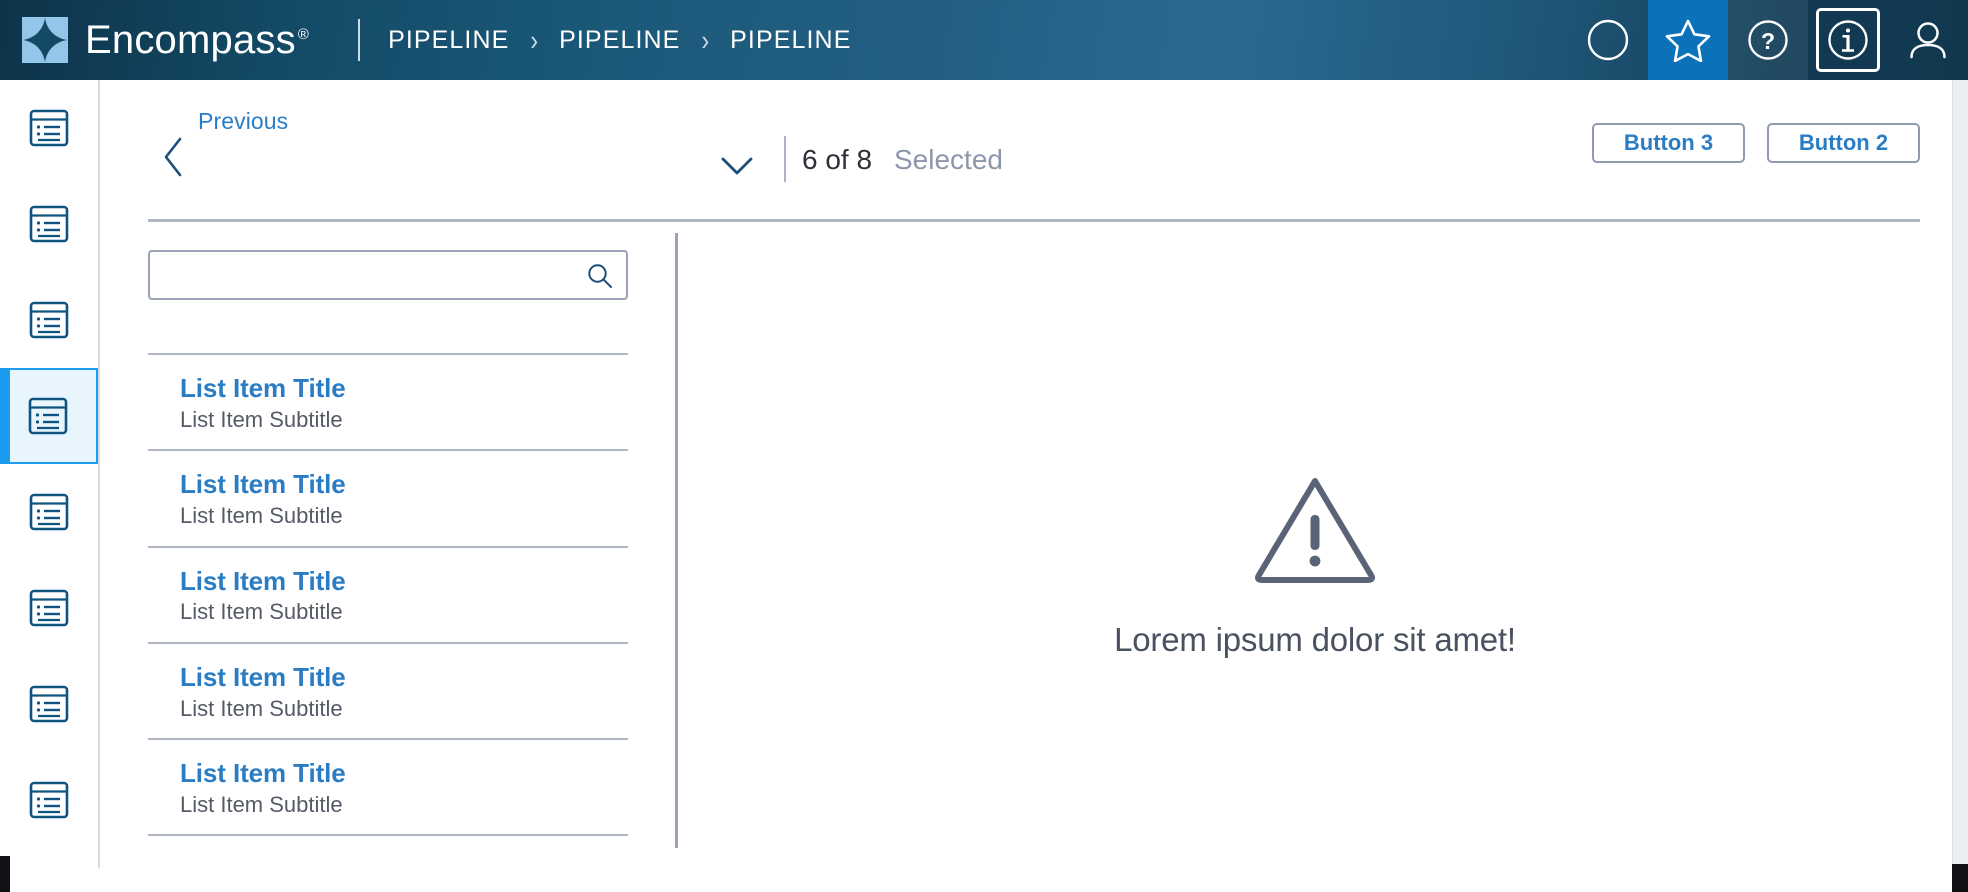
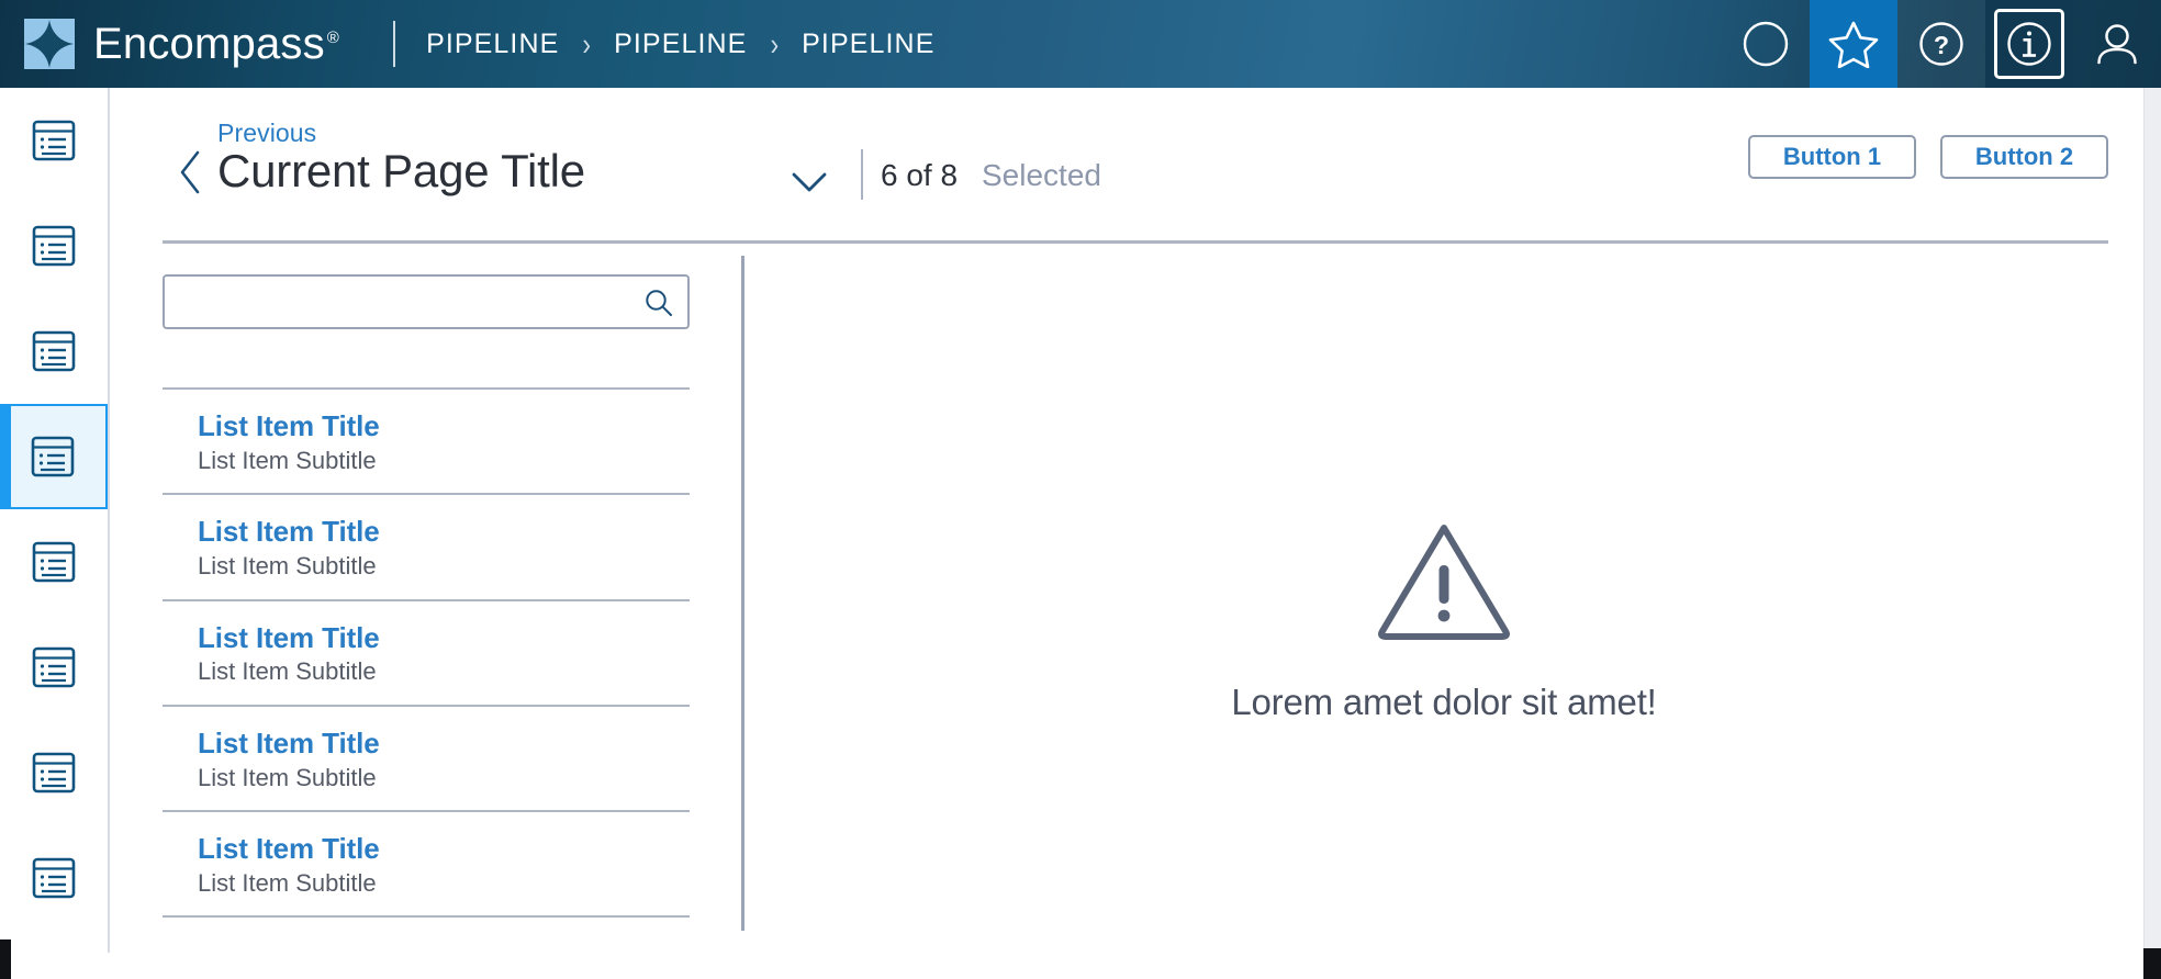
  Encompass®
  PIPELINE
  ›
  PIPELINE
  ›
  PIPELINE
  ?
  Previous
+ Current Page Title
  6 of 8
  Selected
- Button 3
+ Button 1
  Button 2
  List Item Title
  List Item Subtitle
  List Item Title
  List Item Subtitle
  List Item Title
  List Item Subtitle
  List Item Title
  List Item Subtitle
  List Item Title
  List Item Subtitle
- Lorem ipsum dolor sit amet!
+ Lorem amet dolor sit amet!
